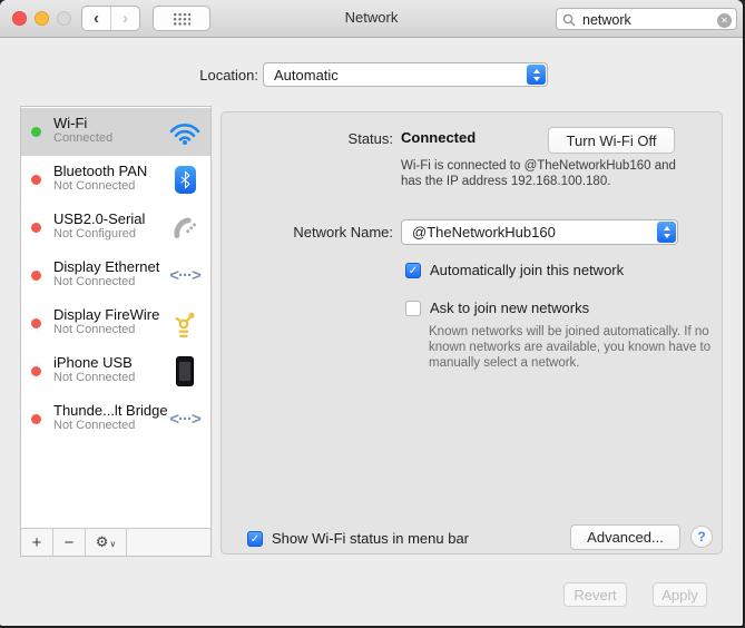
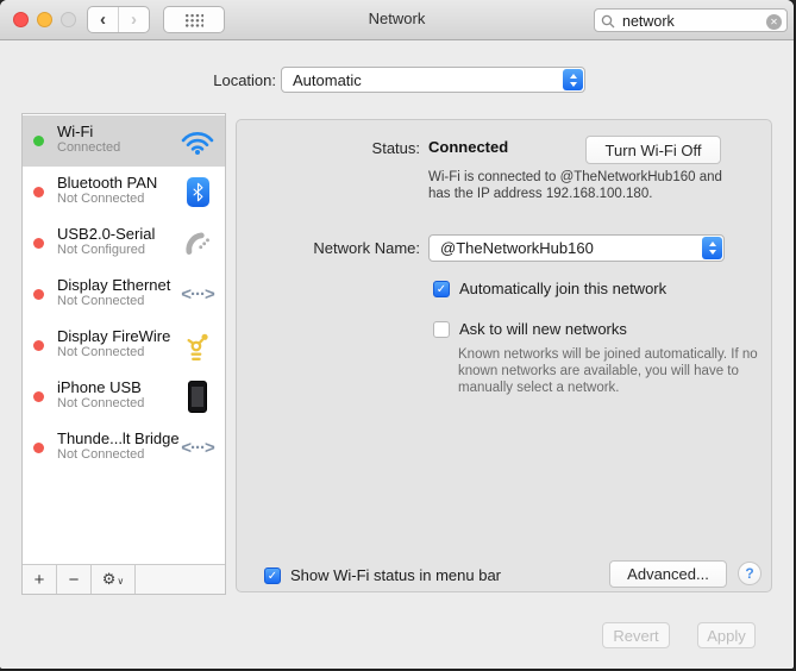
  ‹
  ›
  Network
  network
  ✕
  Location:
  Automatic
  Wi-Fi
  Connected
  Bluetooth PAN
  Not Connected
  USB2.0-Serial
  Not Configured
  Display Ethernet
  Not Connected
  <···>
  Display FireWire
  Not Connected
  iPhone USB
  Not Connected
  Thunde...lt Bridge
  Not Connected
  <···>
  +
  −
  ⚙
  ∨
  Status:
  Connected
  Turn Wi-Fi Off
  Wi-Fi is connected to @TheNetworkHub160 and has the IP address 192.168.100.180.
  Network Name:
  @TheNetworkHub160
  ✓
  Automatically join this network
- Ask to join new networks
+ Ask to will new networks
- Known networks will be joined automatically. If no known networks are available, you known have to manually select a network.
+ Known networks will be joined automatically. If no known networks are available, you will have to manually select a network.
  ✓
  Show Wi-Fi status in menu bar
  Advanced...
  ?
  Revert
  Apply
